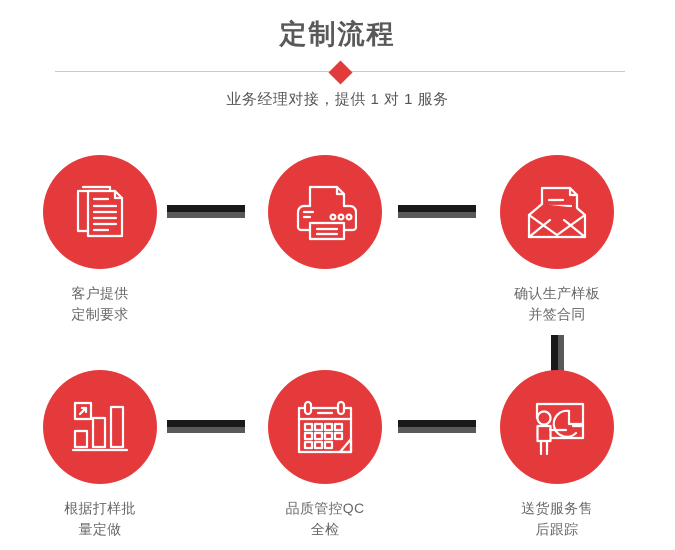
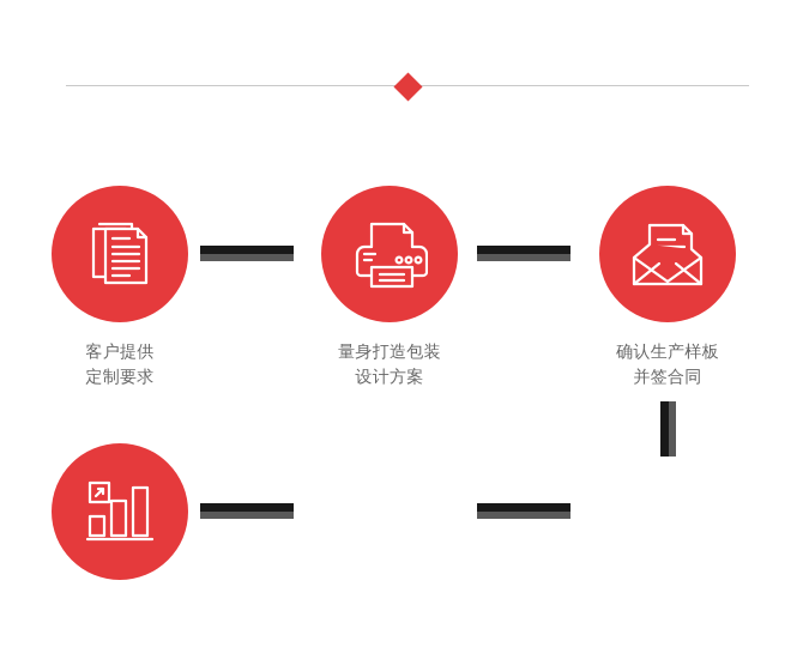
- 定制流程
- 业务经理对接，提供 1 对 1 服务
  客户提供
  定制要求
+ 量身打造包装
+ 设计方案
  确认生产样板
  并签合同
- 根据打样批
- 量定做
- 品质管控QC
- 全检
- 送货服务售
- 后跟踪
